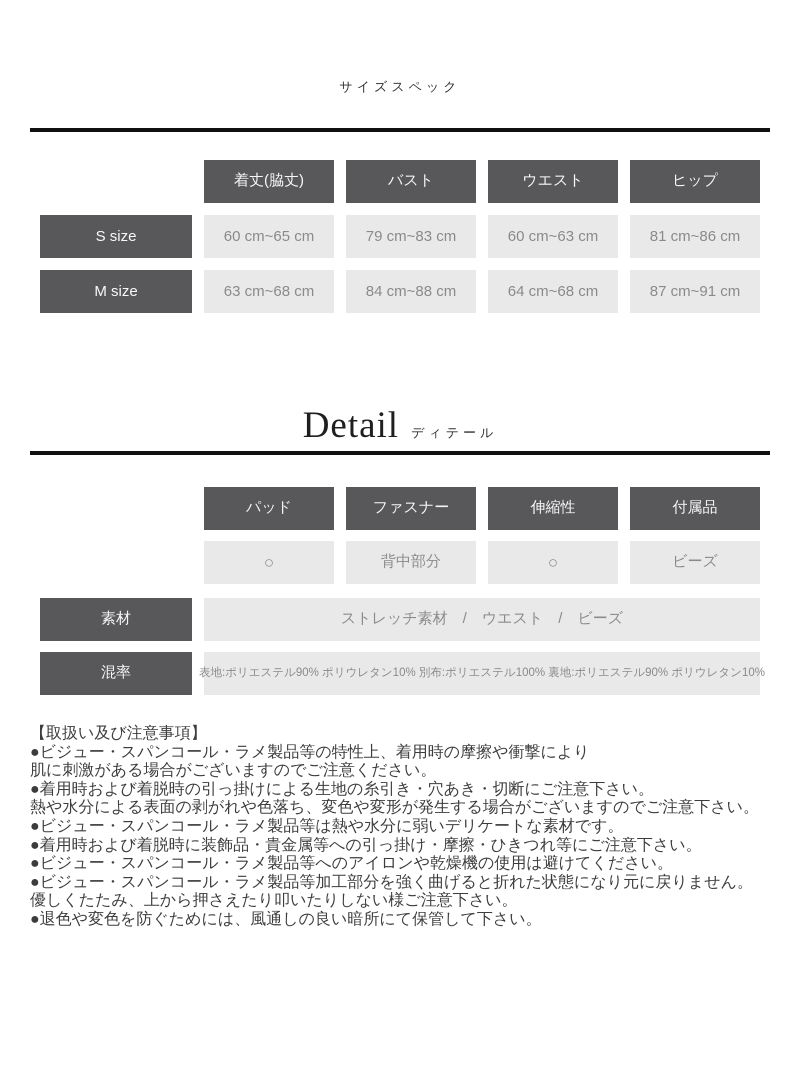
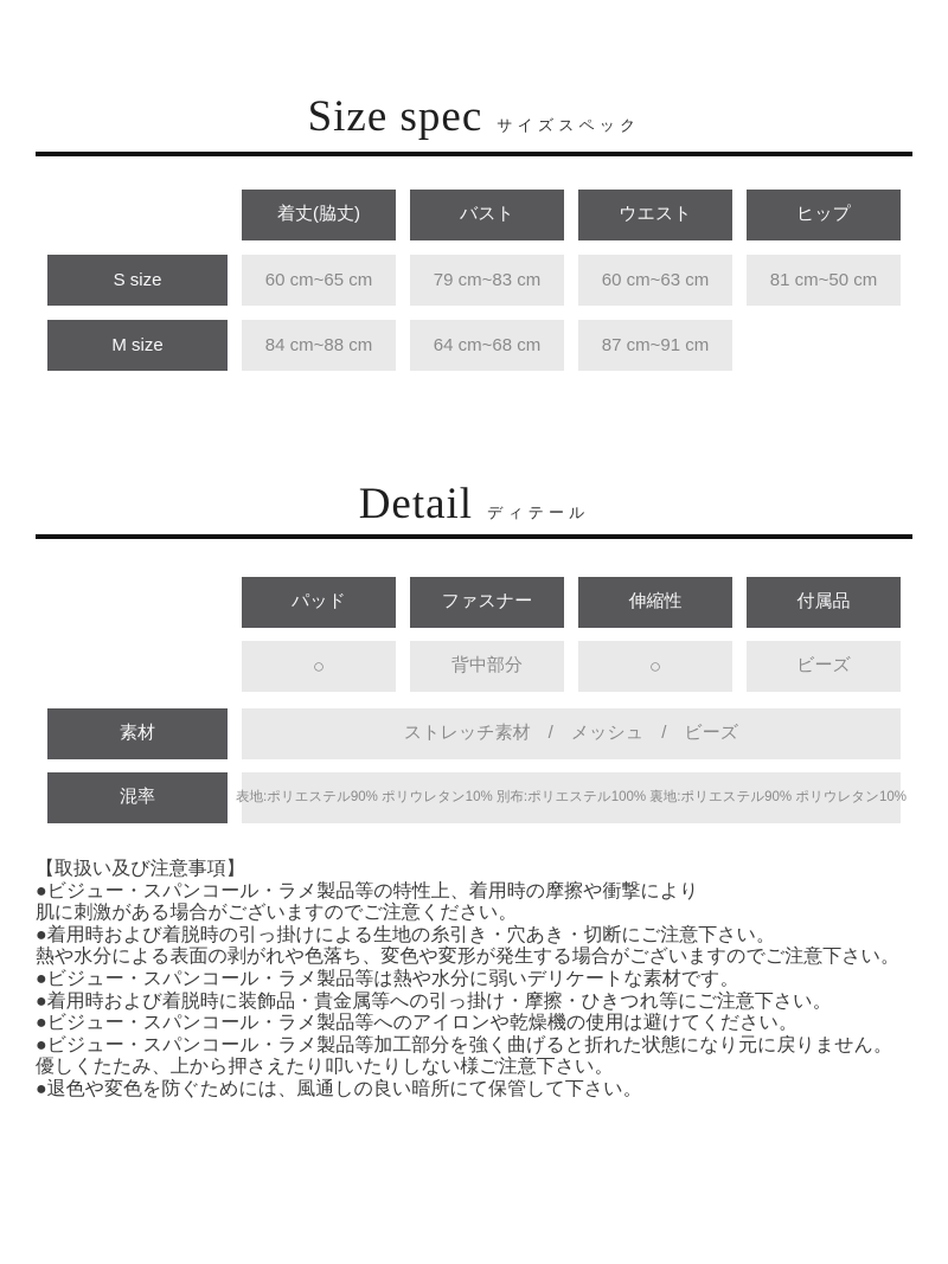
+ Size spec
  サイズスペック
  着丈(脇丈)
  バスト
  ウエスト
  ヒップ
  S size
  60 cm~65 cm
  79 cm~83 cm
  60 cm~63 cm
- 81 cm~86 cm
+ 81 cm~50 cm
  M size
- 63 cm~68 cm
  84 cm~88 cm
  64 cm~68 cm
  87 cm~91 cm
  Detail
  ディテール
  パッド
  ファスナー
  伸縮性
  付属品
  ○
  背中部分
  ○
  ビーズ
  素材
- ストレッチ素材 / ウエスト / ビーズ
+ ストレッチ素材 / メッシュ / ビーズ
  混率
  表地:ポリエステル90% ポリウレタン10% 別布:ポリエステル100% 裏地:ポリエステル90% ポリウレタン10%
  【取扱い及び注意事項】
  ●ビジュー・スパンコール・ラメ製品等の特性上、着用時の摩擦や衝撃により
  肌に刺激がある場合がございますのでご注意ください。
  ●着用時および着脱時の引っ掛けによる生地の糸引き・穴あき・切断にご注意下さい。
  熱や水分による表面の剥がれや色落ち、変色や変形が発生する場合がございますのでご注意下さい。
  ●ビジュー・スパンコール・ラメ製品等は熱や水分に弱いデリケートな素材です。
  ●着用時および着脱時に装飾品・貴金属等への引っ掛け・摩擦・ひきつれ等にご注意下さい。
  ●ビジュー・スパンコール・ラメ製品等へのアイロンや乾燥機の使用は避けてください。
  ●ビジュー・スパンコール・ラメ製品等加工部分を強く曲げると折れた状態になり元に戻りません。
  優しくたたみ、上から押さえたり叩いたりしない様ご注意下さい。
  ●退色や変色を防ぐためには、風通しの良い暗所にて保管して下さい。
